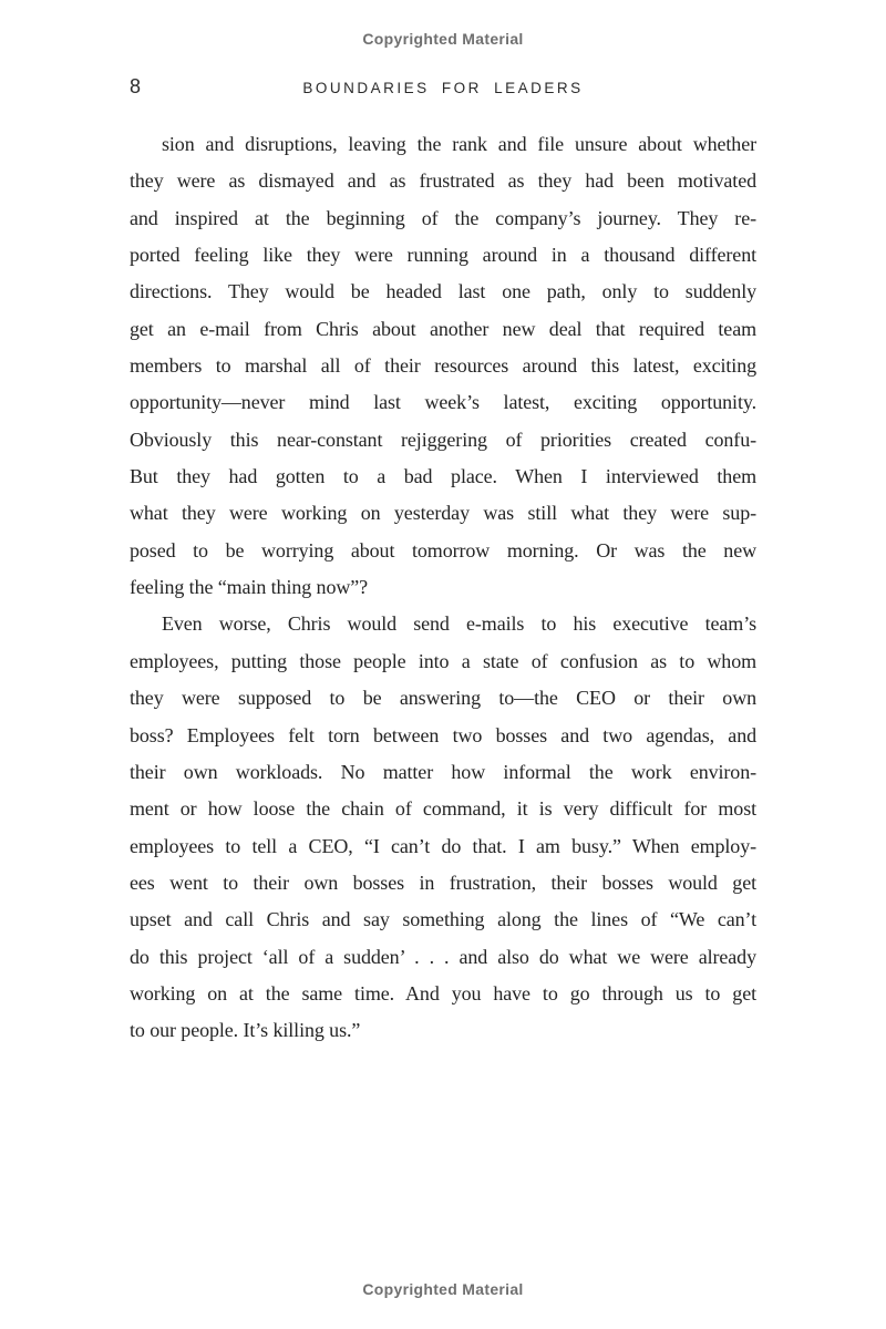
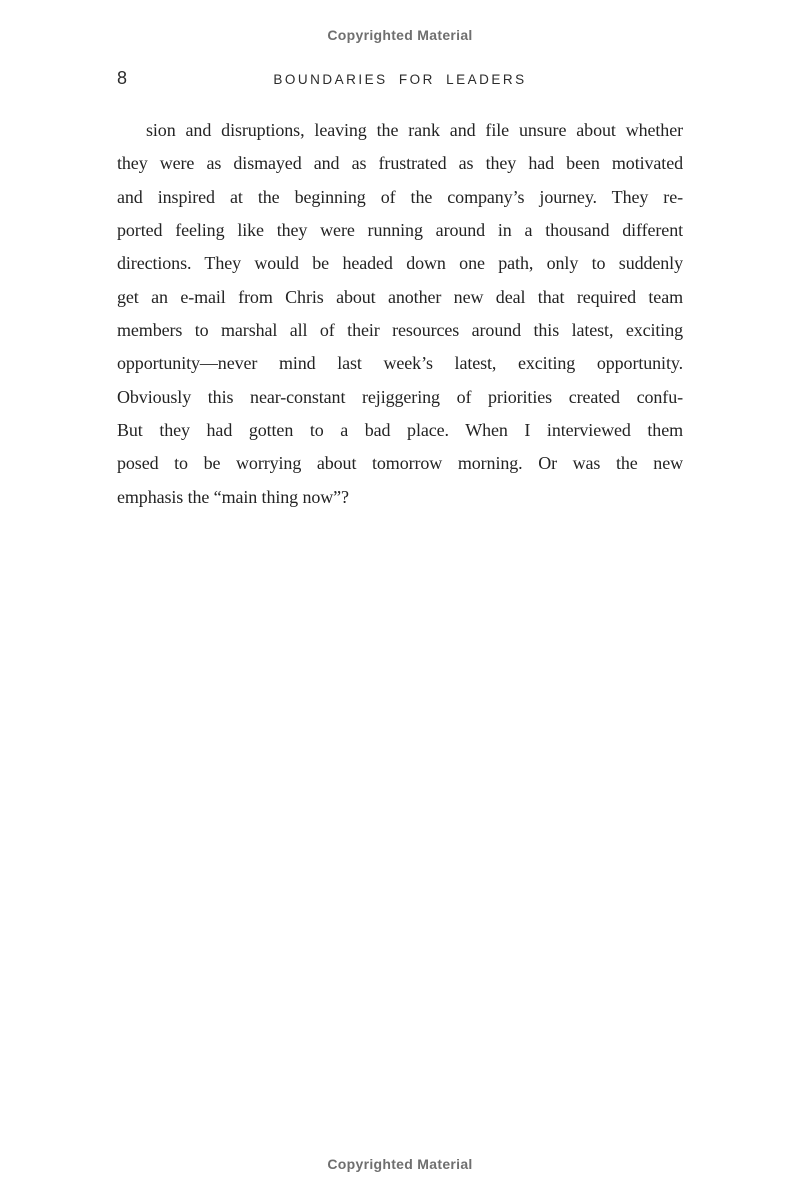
  Copyrighted Material
  8
  BOUNDARIES FOR LEADERS
  sion and disruptions, leaving the rank and file unsure about whether
  they were as dismayed and as frustrated as they had been motivated
  and inspired at the beginning of the company’s journey. They re-
  ported feeling like they were running around in a thousand different
- directions. They would be headed last one path, only to suddenly
+ directions. They would be headed down one path, only to suddenly
  get an e-mail from Chris about another new deal that required team
  members to marshal all of their resources around this latest, exciting
  opportunity—never mind last week’s latest, exciting opportunity.
  Obviously this near-constant rejiggering of priorities created confu-
  But they had gotten to a bad place. When I interviewed them
- what they were working on yesterday was still what they were sup-
  posed to be worrying about tomorrow morning. Or was the new
- feeling the “main thing now”?
+ emphasis the “main thing now”?
- Even worse, Chris would send e-mails to his executive team’s
- employees, putting those people into a state of confusion as to whom
- they were supposed to be answering to—the CEO or their own
- boss? Employees felt torn between two bosses and two agendas, and
- their own workloads. No matter how informal the work environ-
- ment or how loose the chain of command, it is very difficult for most
- employees to tell a CEO, “I can’t do that. I am busy.” When employ-
- ees went to their own bosses in frustration, their bosses would get
- upset and call Chris and say something along the lines of “We can’t
- do this project ‘all of a sudden’ . . . and also do what we were already
- working on at the same time. And you have to go through us to get
- to our people. It’s killing us.”
  Copyrighted Material
